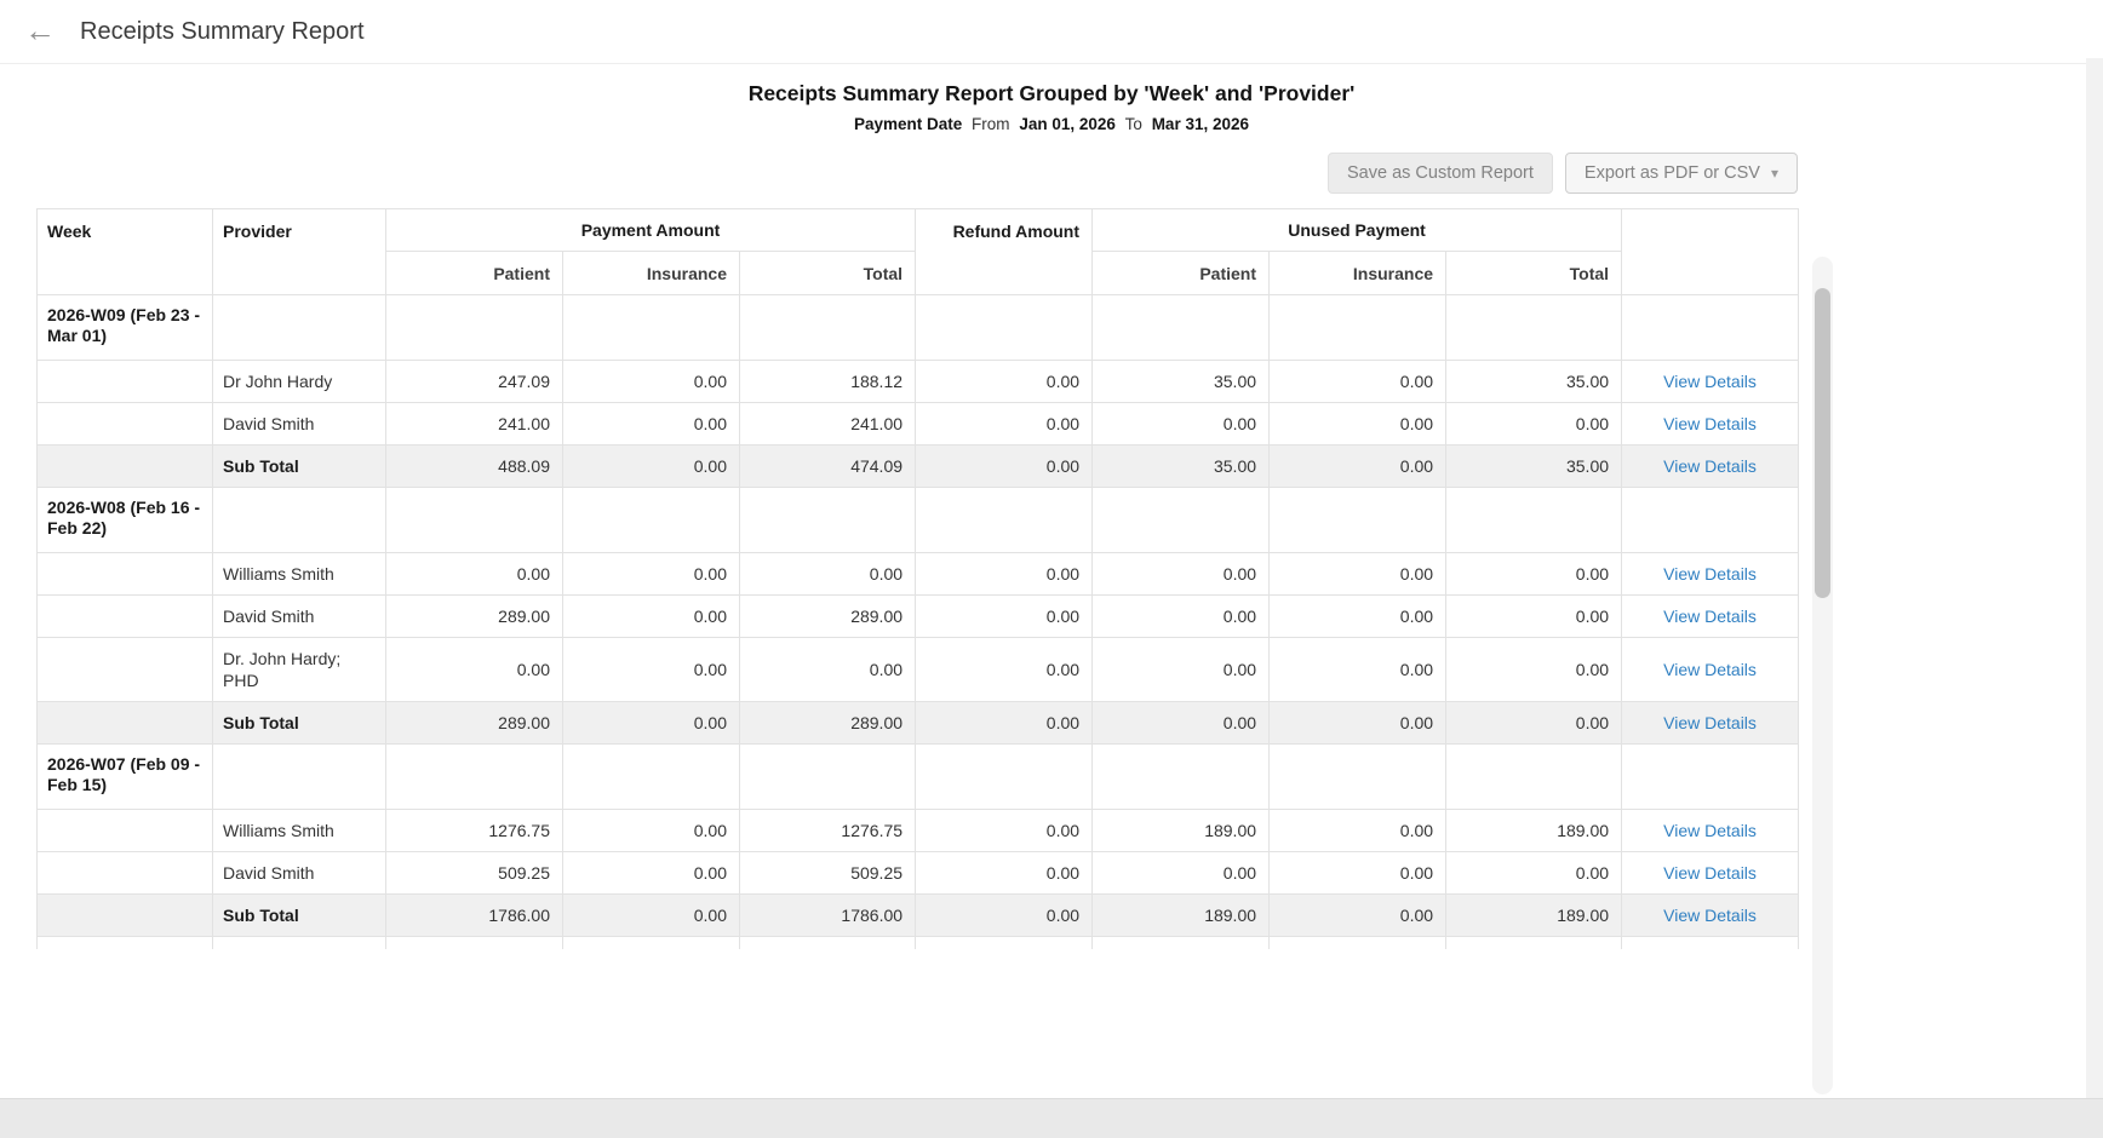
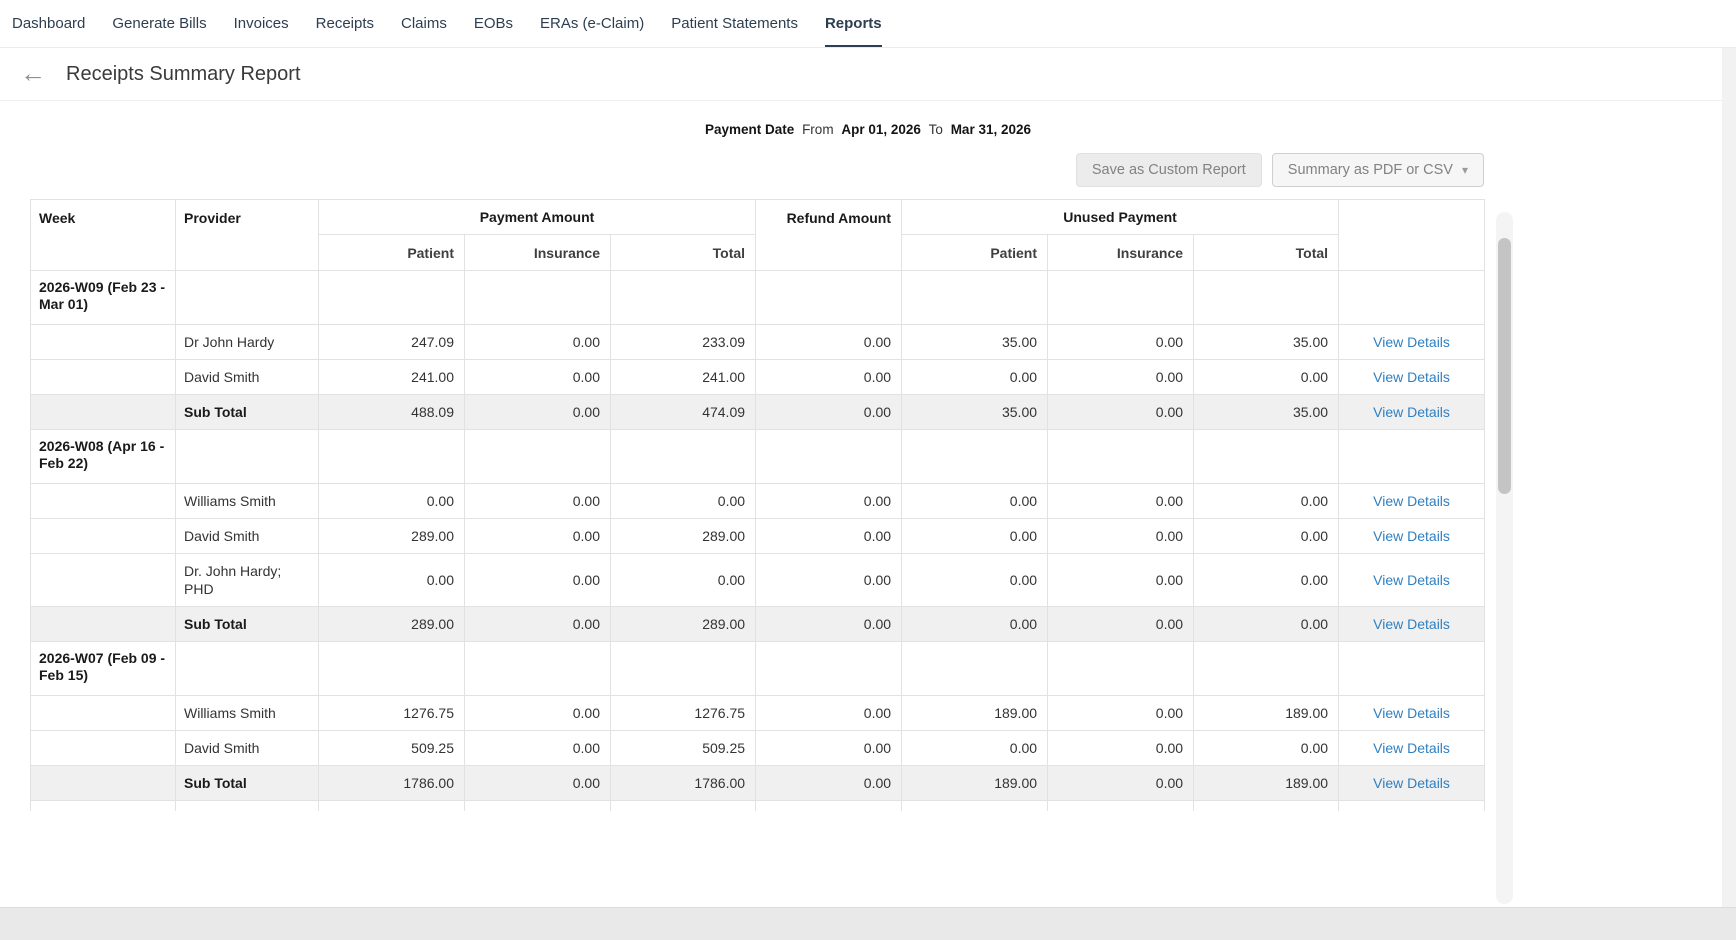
+ Dashboard
+ Generate Bills
+ Invoices
+ Receipts
+ Claims
+ EOBs
+ ERAs (e-Claim)
+ Patient Statements
+ Reports
  ←
  Receipts Summary Report
- Receipts Summary Report Grouped by 'Week' and 'Provider'
- Payment Date From Jan 01, 2026 To Mar 31, 2026
+ Payment Date From Apr 01, 2026 To Mar 31, 2026
  Save as Custom Report
- Export as PDF or CSV
+ Summary as PDF or CSV
  ▾
  Week	Provider	Payment Amount	Refund Amount	Unused Payment
  Patient	Insurance	Total	Patient	Insurance	Total
  2026-W09 (Feb 23 - Mar 01)
- 	Dr John Hardy	247.09	0.00	188.12	0.00	35.00	0.00	35.00	View Details
+ 	Dr John Hardy	247.09	0.00	233.09	0.00	35.00	0.00	35.00	View Details
  	David Smith	241.00	0.00	241.00	0.00	0.00	0.00	0.00	View Details
  	Sub Total	488.09	0.00	474.09	0.00	35.00	0.00	35.00	View Details
- 2026-W08 (Feb 16 - Feb 22)
+ 2026-W08 (Apr 16 - Feb 22)
  	Williams Smith	0.00	0.00	0.00	0.00	0.00	0.00	0.00	View Details
  	David Smith	289.00	0.00	289.00	0.00	0.00	0.00	0.00	View Details
  	Dr. John Hardy; PHD	0.00	0.00	0.00	0.00	0.00	0.00	0.00	View Details
  	Sub Total	289.00	0.00	289.00	0.00	0.00	0.00	0.00	View Details
  2026-W07 (Feb 09 - Feb 15)
  	Williams Smith	1276.75	0.00	1276.75	0.00	189.00	0.00	189.00	View Details
  	David Smith	509.25	0.00	509.25	0.00	0.00	0.00	0.00	View Details
  	Sub Total	1786.00	0.00	1786.00	0.00	189.00	0.00	189.00	View Details
